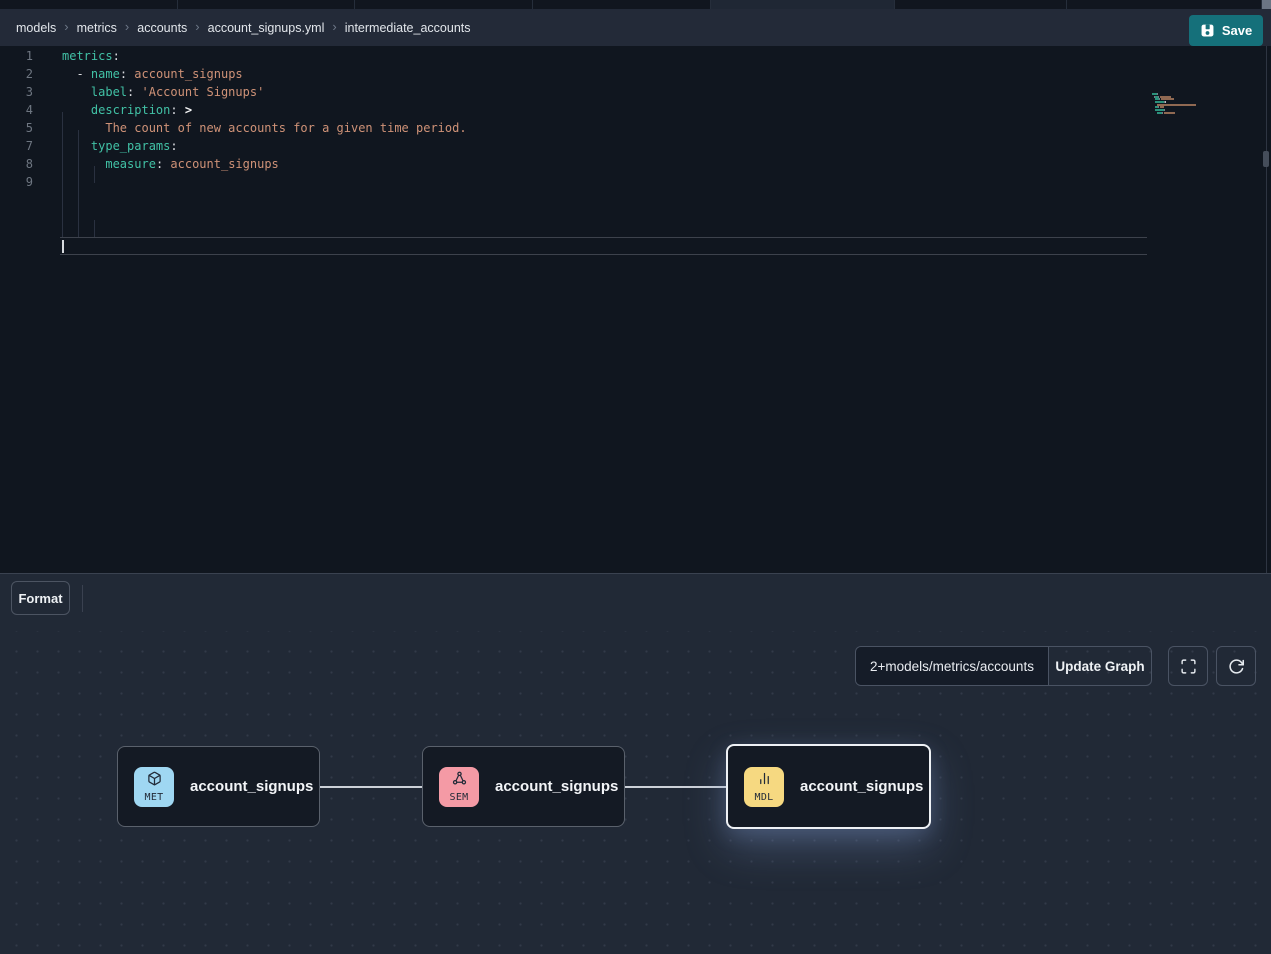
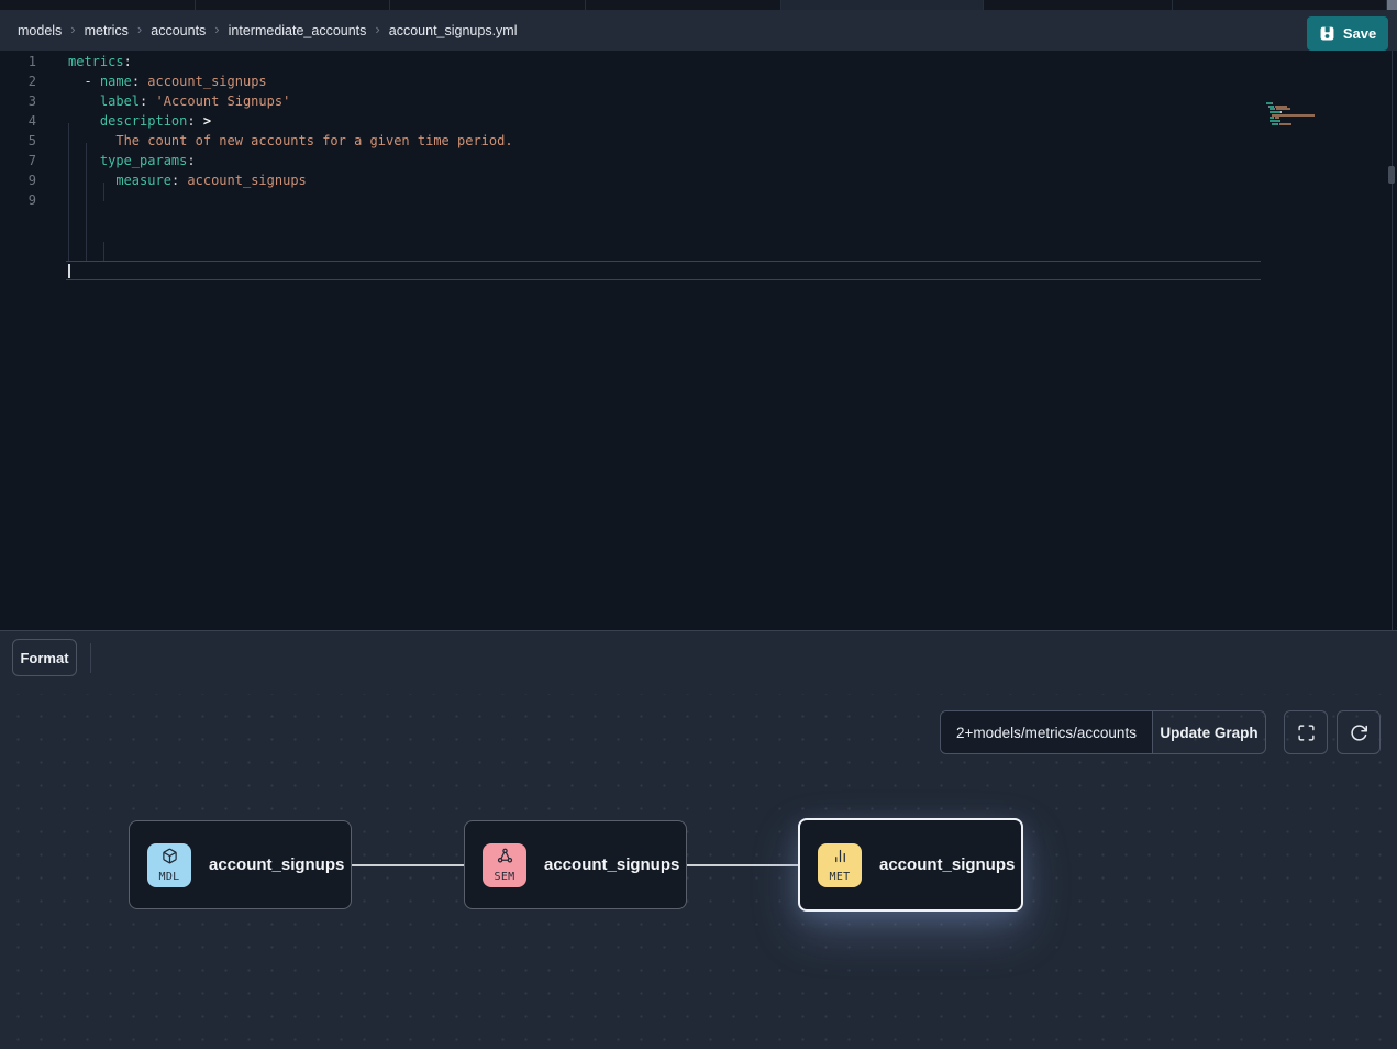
  models
  ›
  metrics
  ›
  accounts
  ›
- account_signups.yml
+ intermediate_accounts
  ›
- intermediate_accounts
+ account_signups.yml
  Save
  1 metrics:
  2 - name: account_signups
  3 label: 'Account Signups'
  4 description: >
  5 The count of new accounts for a given time period.
  7 type_params:
- 8 measure: account_signups
+ 9 measure: account_signups
  9
  Format
  2+models/metrics/accounts
  Update Graph
- MET
+ MDL
  account_signups
  SEM
  account_signups
- MDL
+ MET
  account_signups
